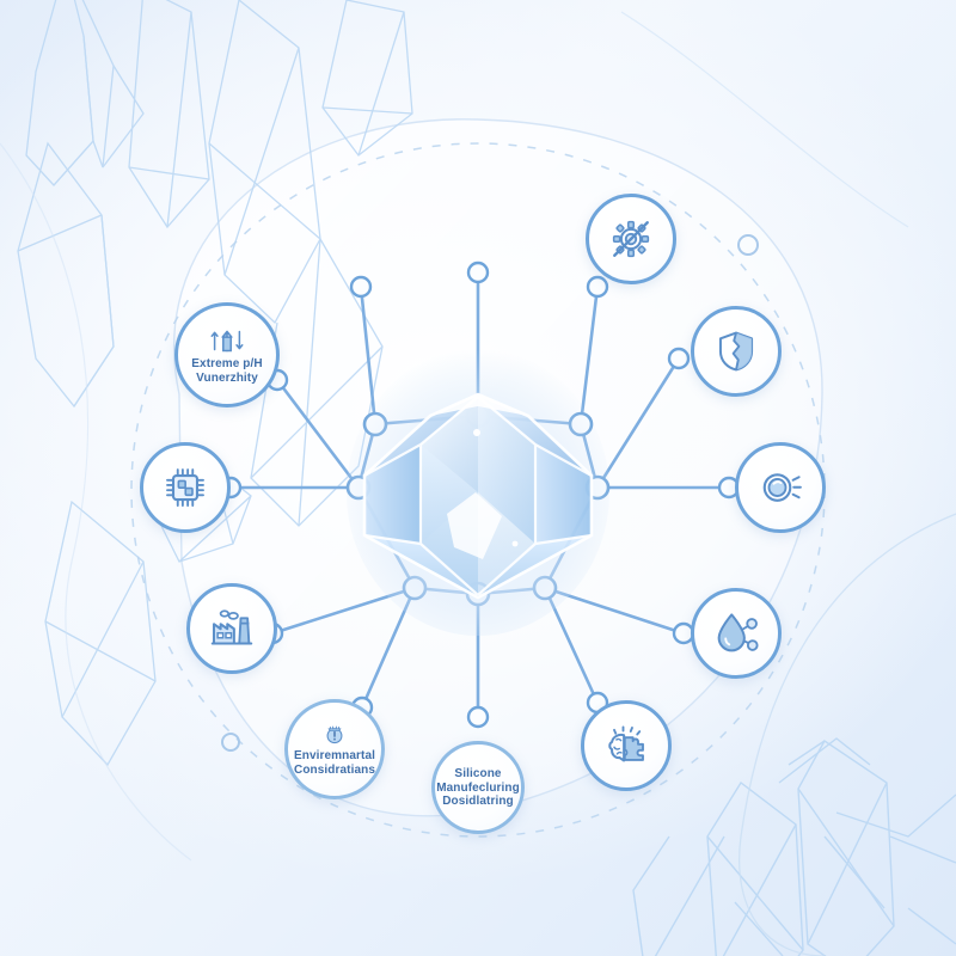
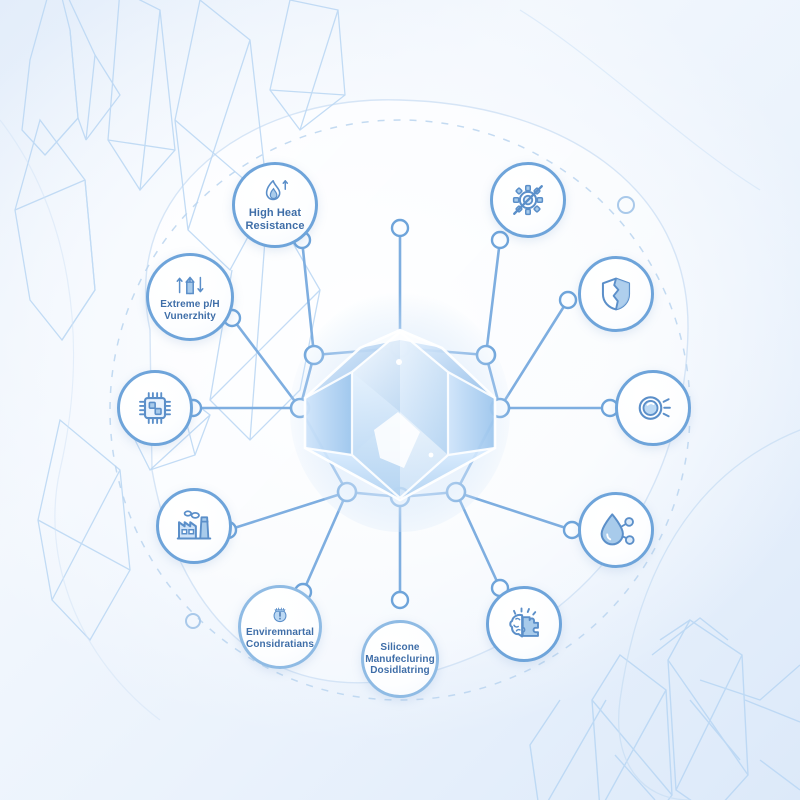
  Silicone
  Manufecluring
  Dosidlatring
  Enviremnartal
  Considratians
  Extreme p/H
  Vunerzhity
+ High Heat
+ Resistance
